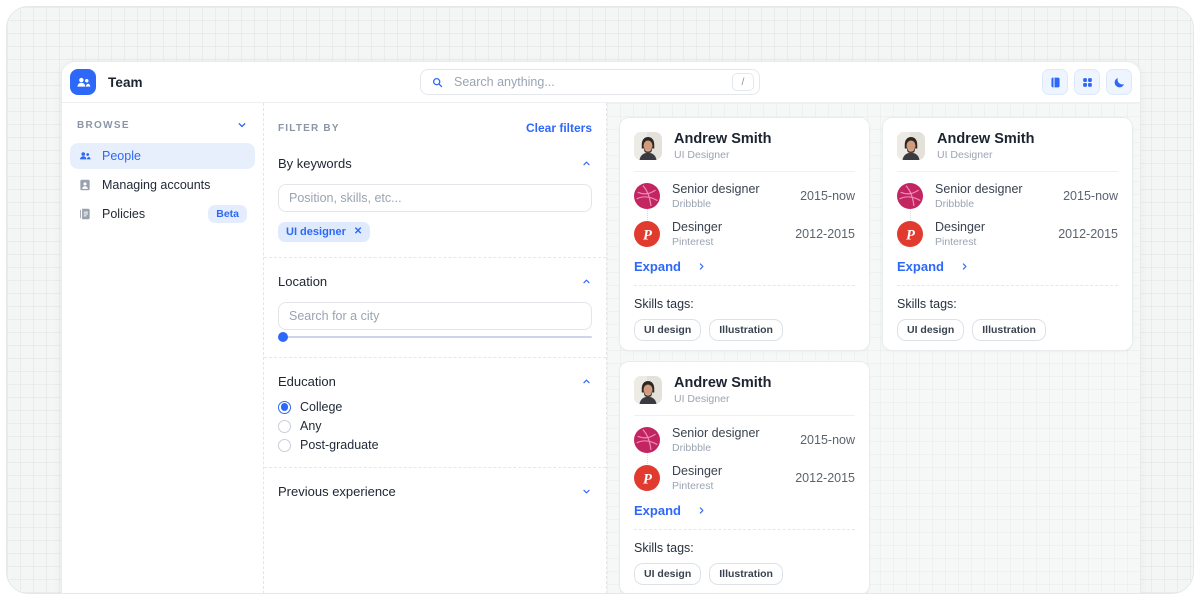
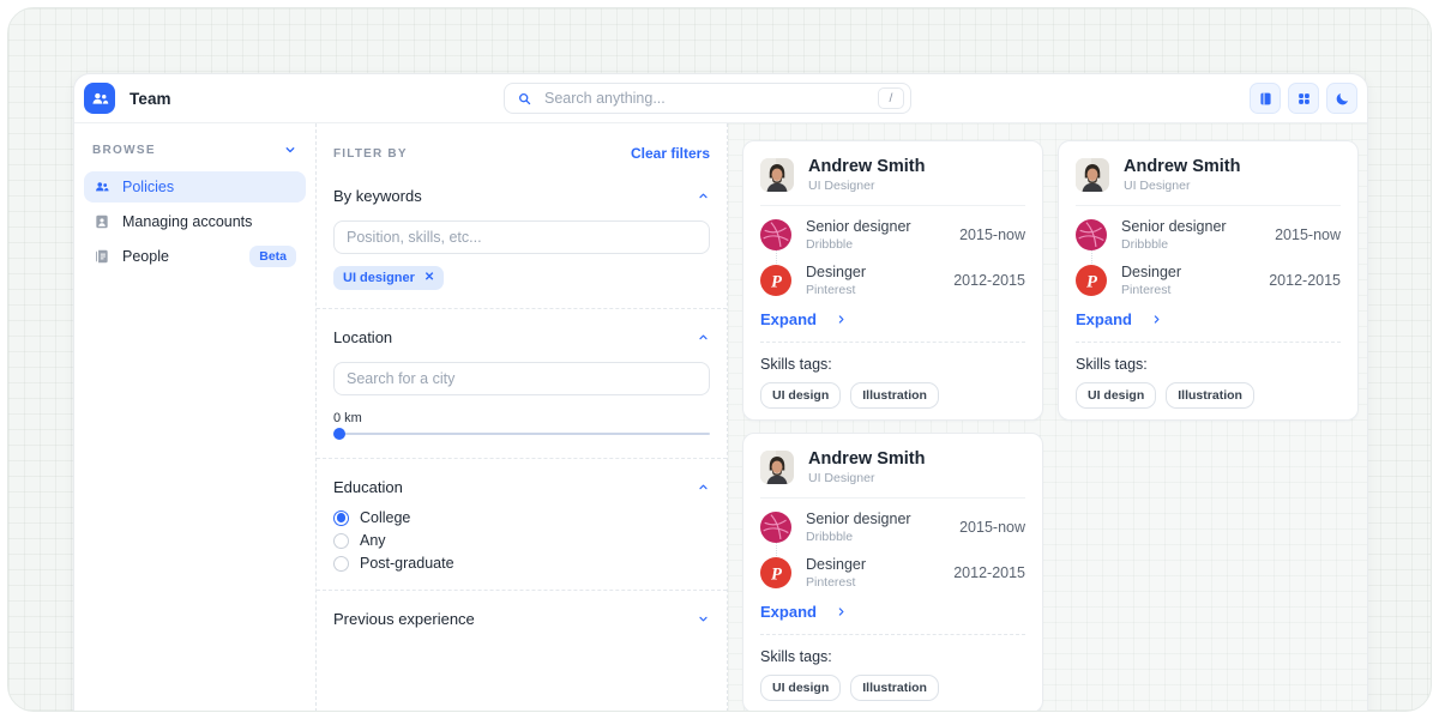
  Team
  Search anything...
  /
  BROWSE
- People
+ Policies
  Managing accounts
- Policies
+ People
  Beta
  FILTER BY
  Clear filters
  By keywords
  Position, skills, etc...
  UI designer
  ✕
  Location
  Search for a city
+ 0 km
  Education
  College
  Any
  Post-graduate
  Previous experience
  Andrew Smith
  UI Designer
  Senior designer
  Dribbble
  2015-now
  Desinger
  Pinterest
  2012-2015
  Expand
  Skills tags:
  UI design
  Illustration
  Andrew Smith
  UI Designer
  Senior designer
  Dribbble
  2015-now
  Desinger
  Pinterest
  2012-2015
  Expand
  Skills tags:
  UI design
  Illustration
  Andrew Smith
  UI Designer
  Senior designer
  Dribbble
  2015-now
  Desinger
  Pinterest
  2012-2015
  Expand
  Skills tags:
  UI design
  Illustration
